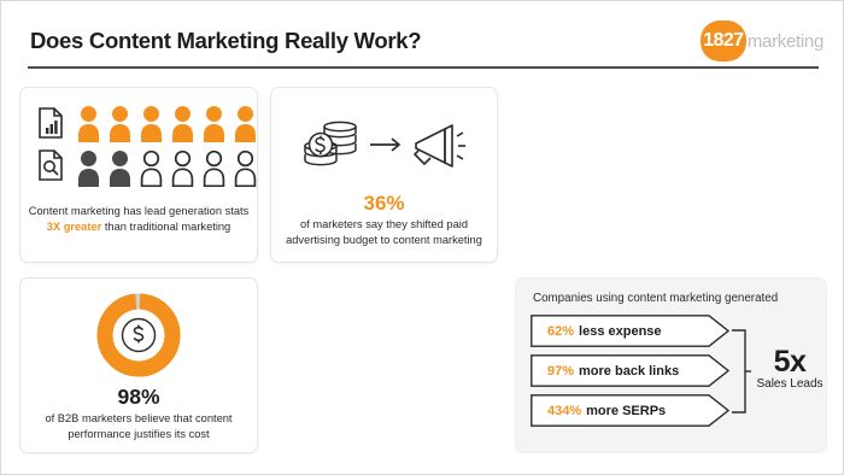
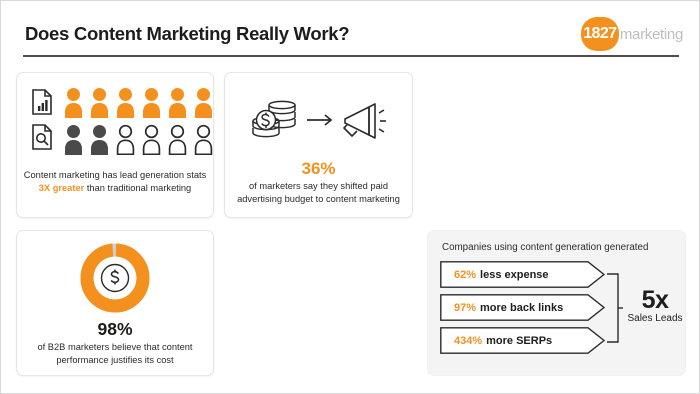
  Does Content Marketing Really Work?
  1827
  marketing
  Content marketing has lead generation stats 3X greater than traditional marketing
  36%
  of marketers say they shifted paid advertising budget to content marketing
  98%
  of B2B marketers believe that content performance justifies its cost
- Companies using content marketing generated
+ Companies using content generation generated
  62%
  less expense
  97%
  more back links
  434%
  more SERPs
  5x
  Sales Leads
